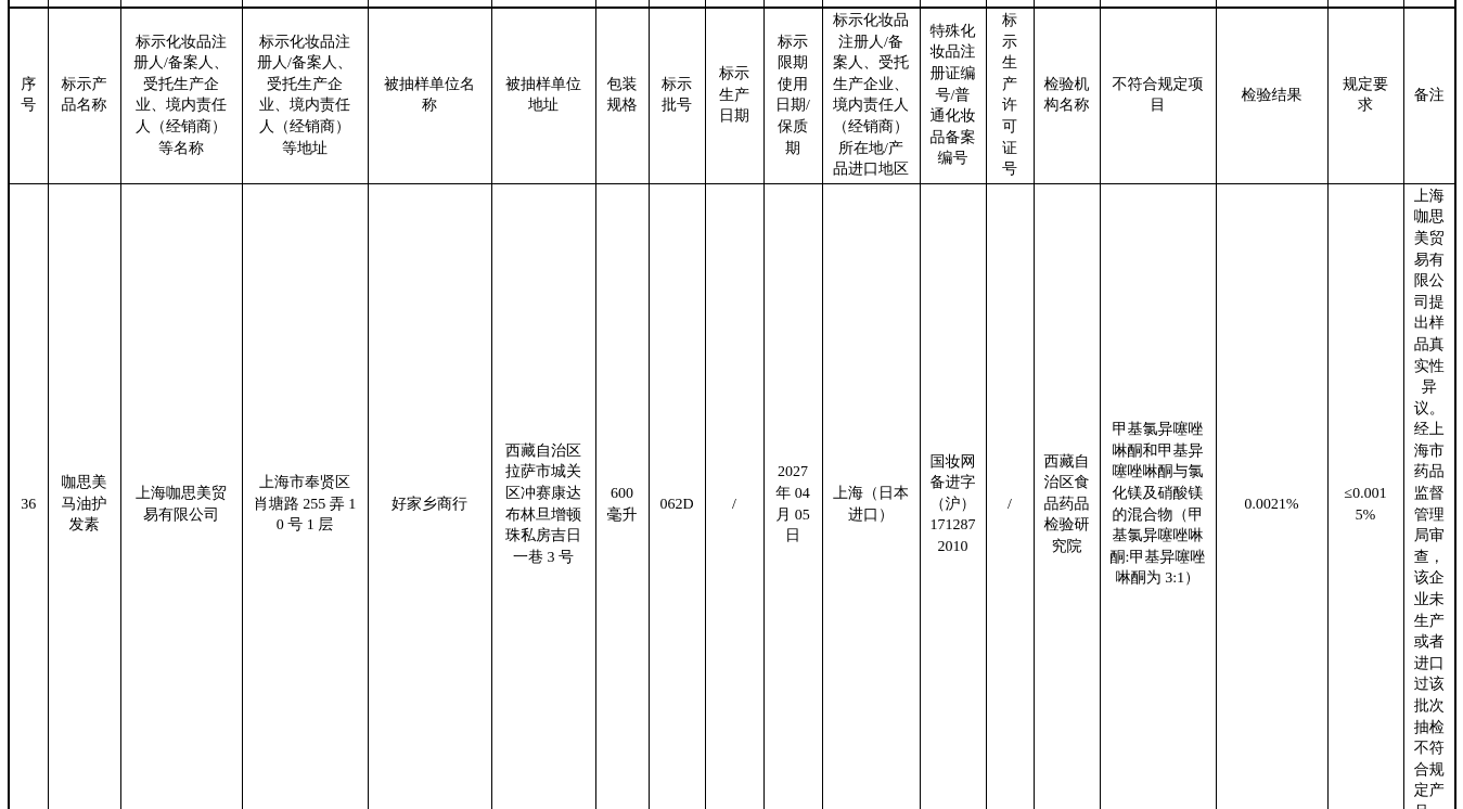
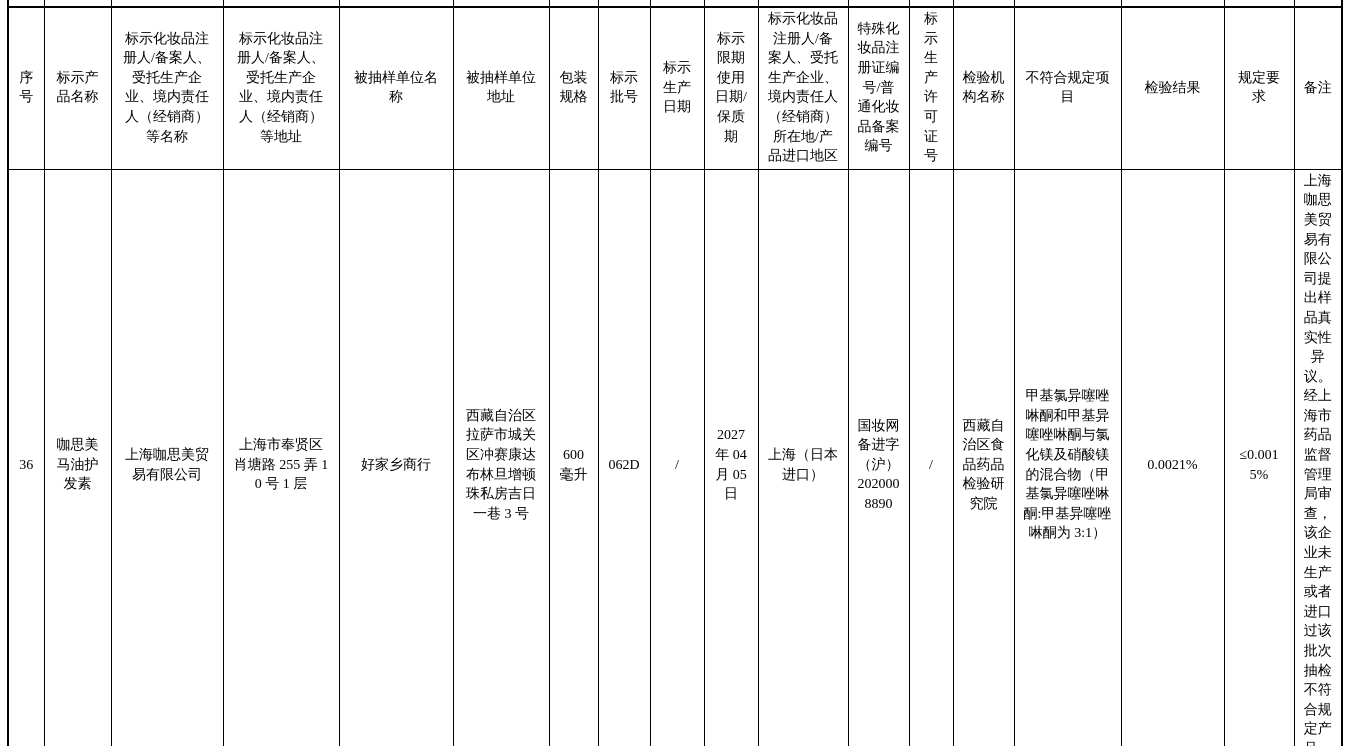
  序号	标示产品名称	标示化妆品注册人/备案人、受托生产企业、境内责任人（经销商）等名称	标示化妆品注册人/备案人、受托生产企业、境内责任人（经销商）等地址	被抽样单位名称	被抽样单位地址	包装规格	标示批号	标示生产日期	标示限期使用日期/保质期	标示化妆品注册人/备案人、受托生产企业、境内责任人（经销商）所在地/产品进口地区	特殊化妆品注册证编号/普通化妆品备案编号	标示生产许可证号	检验机构名称	不符合规定项目	检验结果	规定要求	备注
- 36	咖思美马油护发素	上海咖思美贸易有限公司	上海市奉贤区肖塘路 255 弄 10 号 1 层	好家乡商行	西藏自治区拉萨市城关区冲赛康达布林旦增顿珠私房吉日一巷 3 号	600 毫升	062D	/	2027 年 04 月 05 日	上海（日本进口）	国妆网备进字（沪）1712872010	/	西藏自治区食品药品检验研究院	甲基氯异噻唑啉酮和甲基异噻唑啉酮与氯化镁及硝酸镁的混合物（甲基氯异噻唑啉酮:甲基异噻唑啉酮为 3:1）	0.0021%	≤0.0015%	上海咖思美贸易有限公司提出样品真实性异议。经上海市药品监督管理局审查，该企业未生产或者进口过该批次抽检不符合规定产
+ 36	咖思美马油护发素	上海咖思美贸易有限公司	上海市奉贤区肖塘路 255 弄 10 号 1 层	好家乡商行	西藏自治区拉萨市城关区冲赛康达布林旦增顿珠私房吉日一巷 3 号	600 毫升	062D	/	2027 年 04 月 05 日	上海（日本进口）	国妆网备进字（沪）2020008890	/	西藏自治区食品药品检验研究院	甲基氯异噻唑啉酮和甲基异噻唑啉酮与氯化镁及硝酸镁的混合物（甲基氯异噻唑啉酮:甲基异噻唑啉酮为 3:1）	0.0021%	≤0.0015%	上海咖思美贸易有限公司提出样品真实性异议。经上海市药品监督管理局审查，该企业未生产或者进口过该批次抽检不符合规定产
